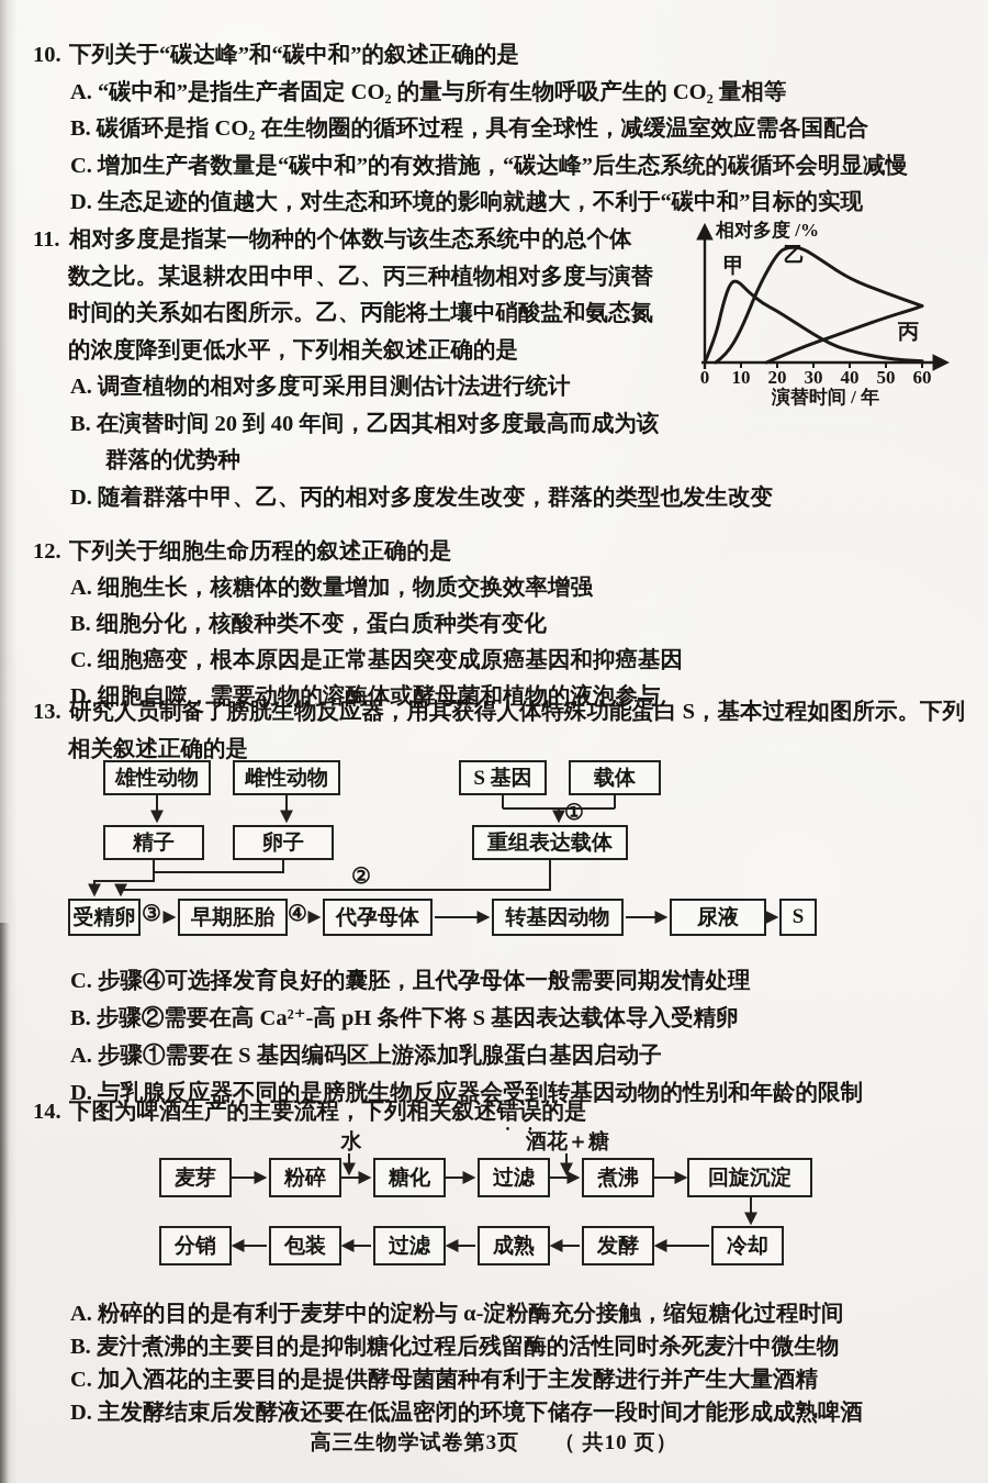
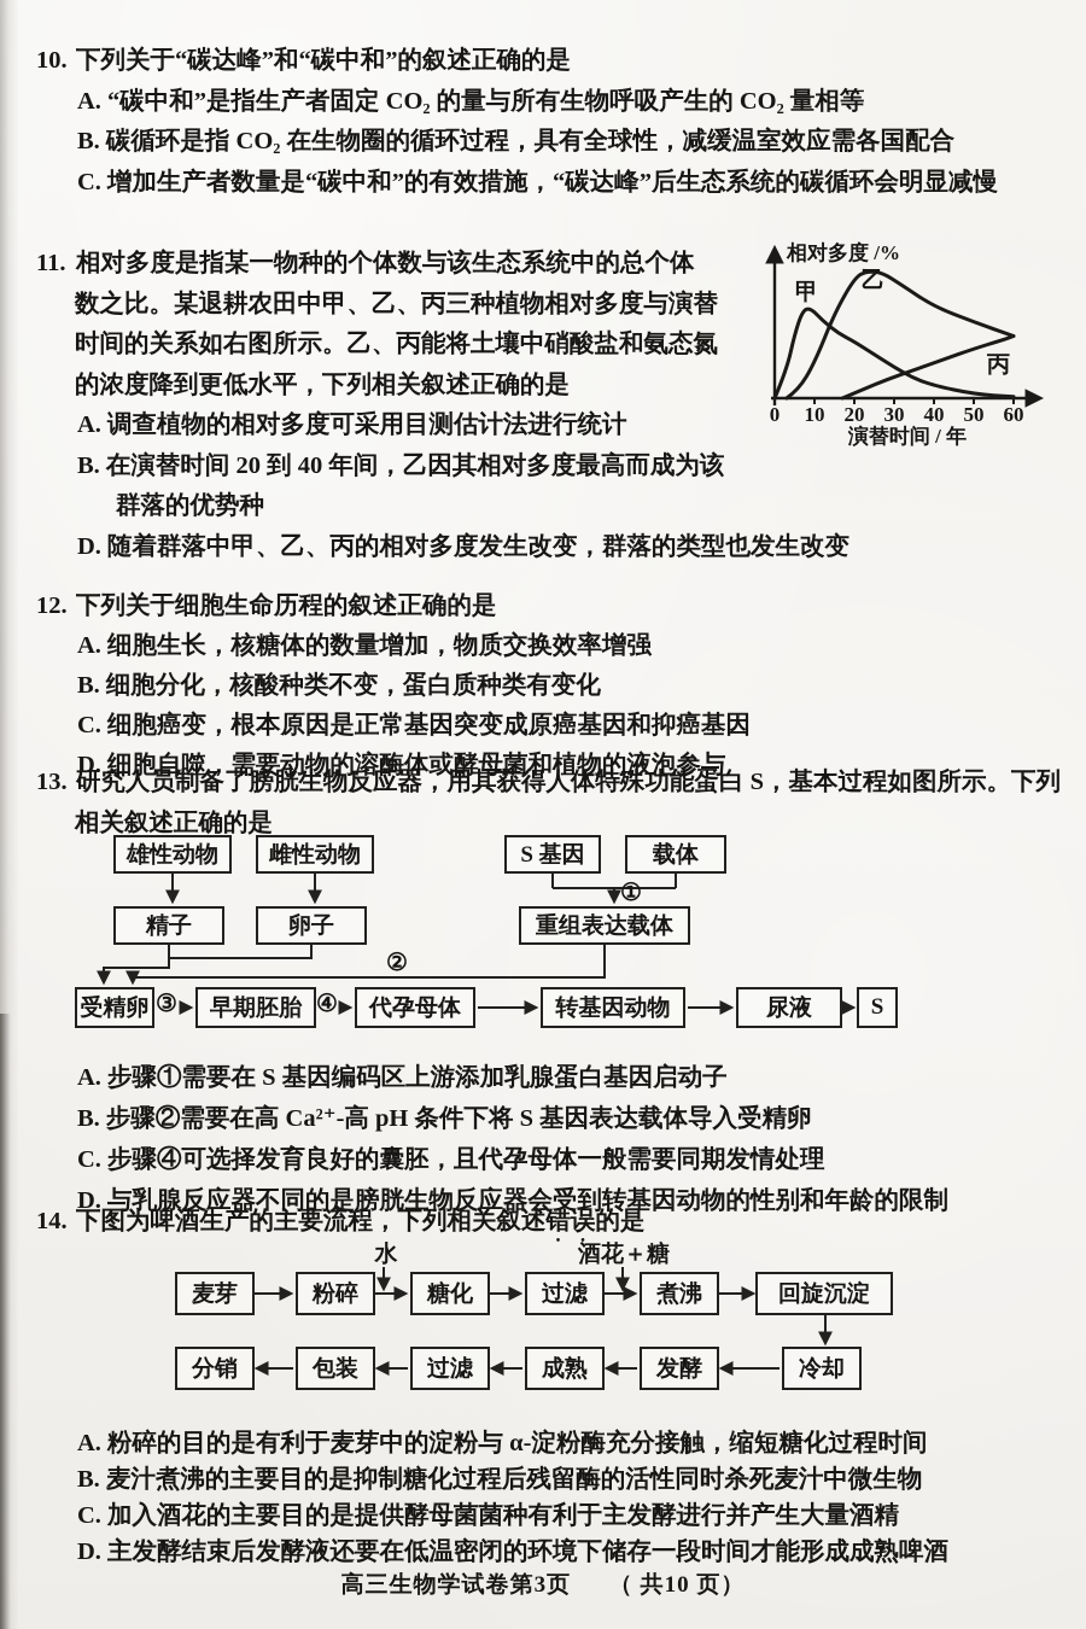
  10. 下列关于“碳达峰”和“碳中和”的叙述正确的是
  A. “碳中和”是指生产者固定 CO₂ 的量与所有生物呼吸产生的 CO₂ 量相等
  B. 碳循环是指 CO₂ 在生物圈的循环过程，具有全球性，减缓温室效应需各国配合
  C. 增加生产者数量是“碳中和”的有效措施，“碳达峰”后生态系统的碳循环会明显减慢
- D. 生态足迹的值越大，对生态和环境的影响就越大，不利于“碳中和”目标的实现
  11. 相对多度是指某一物种的个体数与该生态系统中的总个体
  数之比。某退耕农田中甲、乙、丙三种植物相对多度与演替
  时间的关系如右图所示。乙、丙能将土壤中硝酸盐和氨态氮
  的浓度降到更低水平，下列相关叙述正确的是
  A. 调查植物的相对多度可采用目测估计法进行统计
  B. 在演替时间 20 到 40 年间，乙因其相对多度最高而成为该
  群落的优势种
  D. 随着群落中甲、乙、丙的相对多度发生改变，群落的类型也发生改变
  相对多度 /%
  演替时间 / 年
  0
  10
  20
  30
  40
  50
  60
  甲
  乙
  丙
  12. 下列关于细胞生命历程的叙述正确的是
  A. 细胞生长，核糖体的数量增加，物质交换效率增强
  B. 细胞分化，核酸种类不变，蛋白质种类有变化
  C. 细胞癌变，根本原因是正常基因突变成原癌基因和抑癌基因
  D. 细胞自噬，需要动物的溶酶体或酵母菌和植物的液泡参与
  13. 研究人员制备了膀胱生物反应器，用其获得人体特殊功能蛋白 S，基本过程如图所示。下列
  相关叙述正确的是
  雄性动物
  雌性动物
  S 基因
  载体
  精子
  卵子
  重组表达载体
  受精卵
  早期胚胎
  代孕母体
  转基因动物
  尿液
  S
  ①
  ②
  ③
  ④
- C. 步骤④可选择发育良好的囊胚，且代孕母体一般需要同期发情处理
+ A. 步骤①需要在 S 基因编码区上游添加乳腺蛋白基因启动子
  B. 步骤②需要在高 Ca²⁺-高 pH 条件下将 S 基因表达载体导入受精卵
- A. 步骤①需要在 S 基因编码区上游添加乳腺蛋白基因启动子
+ C. 步骤④可选择发育良好的囊胚，且代孕母体一般需要同期发情处理
  D. 与乳腺反应器不同的是膀胱生物反应器会受到转基因动物的性别和年龄的限制
  14. 下图为啤酒生产的主要流程，下列相关叙述错误的是
  水
  酒花＋糖
  麦芽
  粉碎
  糖化
  过滤
  煮沸
  回旋沉淀
  分销
  包装
  过滤
  成熟
  发酵
  冷却
  A. 粉碎的目的是有利于麦芽中的淀粉与 α-淀粉酶充分接触，缩短糖化过程时间
  B. 麦汁煮沸的主要目的是抑制糖化过程后残留酶的活性同时杀死麦汁中微生物
  C. 加入酒花的主要目的是提供酵母菌菌种有利于主发酵进行并产生大量酒精
  D. 主发酵结束后发酵液还要在低温密闭的环境下储存一段时间才能形成成熟啤酒
  高三生物学试卷第3页 （ 共10 页）
